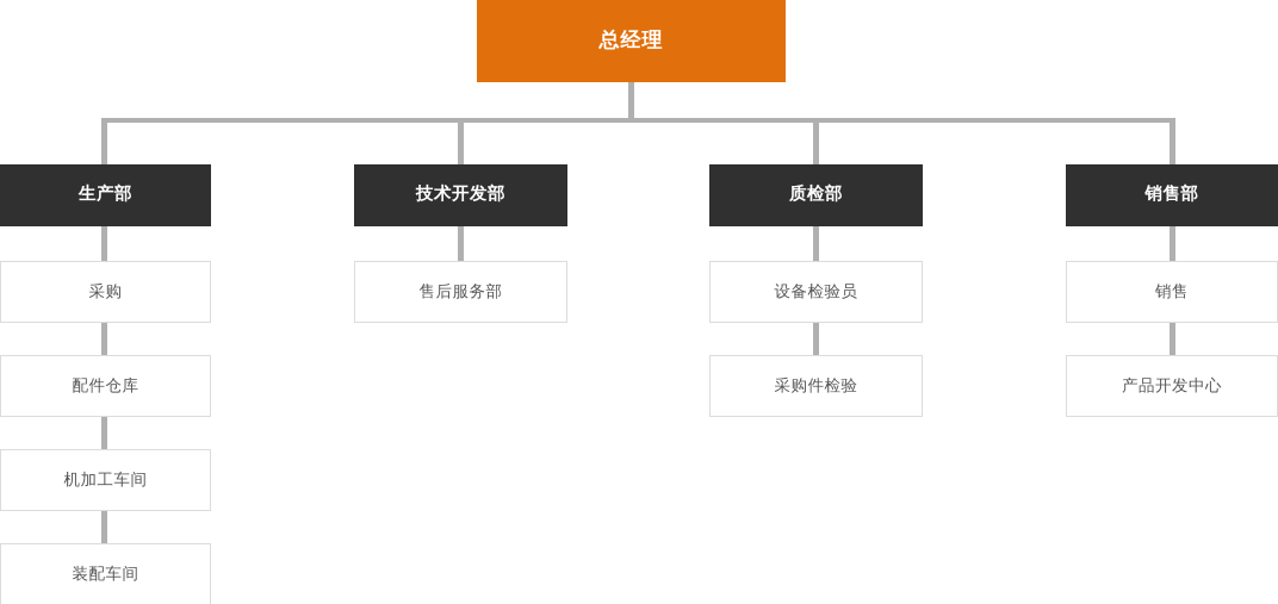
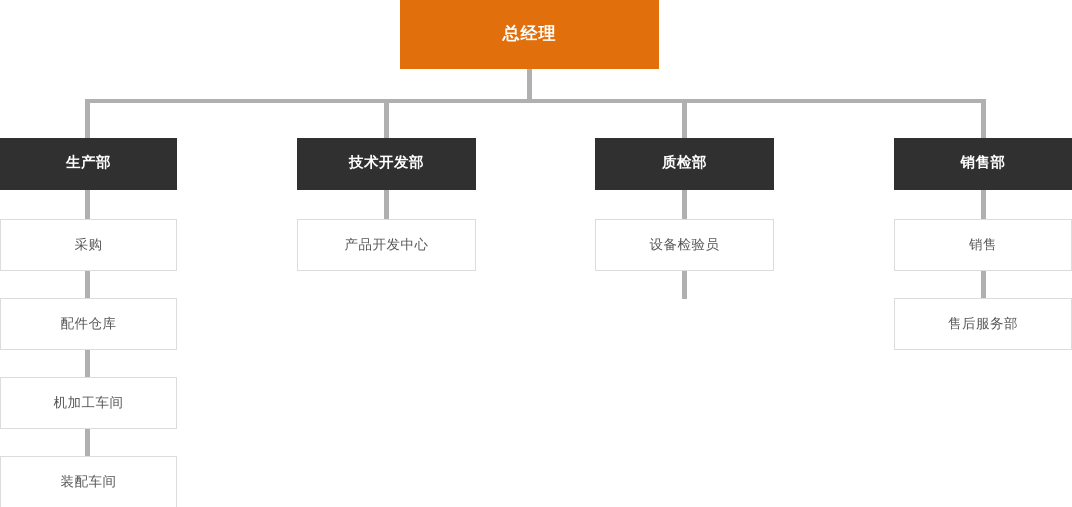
  总经理
  生产部
  采购
  配件仓库
  机加工车间
  装配车间
  技术开发部
- 售后服务部
+ 产品开发中心
  质检部
  设备检验员
- 采购件检验
  销售部
  销售
- 产品开发中心
+ 售后服务部
